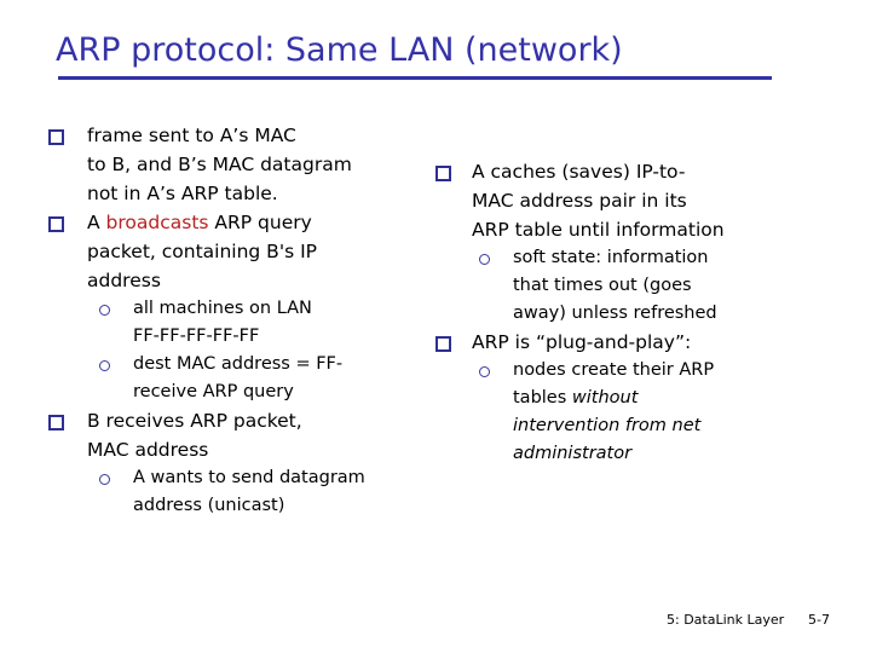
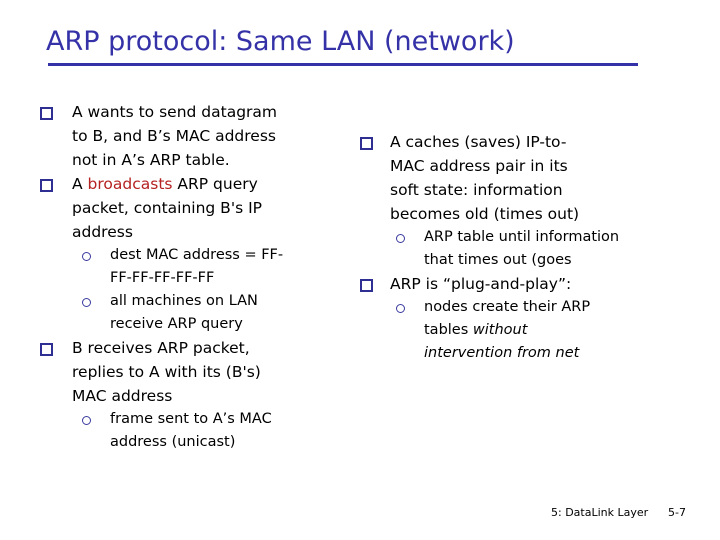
  ARP protocol: Same LAN (network)
- frame sent to A’s MAC
+ A wants to send datagram
- to B, and B’s MAC datagram
+ to B, and B’s MAC address
  not in A’s ARP table.
  A broadcasts ARP query
  packet, containing B's IP
  address
- all machines on LAN
+ dest MAC address = FF-
  FF-FF-FF-FF-FF
- dest MAC address = FF-
+ all machines on LAN
  receive ARP query
  B receives ARP packet,
+ replies to A with its (B's)
  MAC address
- A wants to send datagram
+ frame sent to A’s MAC
  address (unicast)
  A caches (saves) IP-to-
  MAC address pair in its
- ARP table until information
+ soft state: information
+ becomes old (times out)
- soft state: information
+ ARP table until information
  that times out (goes
- away) unless refreshed
  ARP is “plug-and-play”:
  nodes create their ARP
  tables without
  intervention from net
- administrator
  5: DataLink Layer
  5-7
